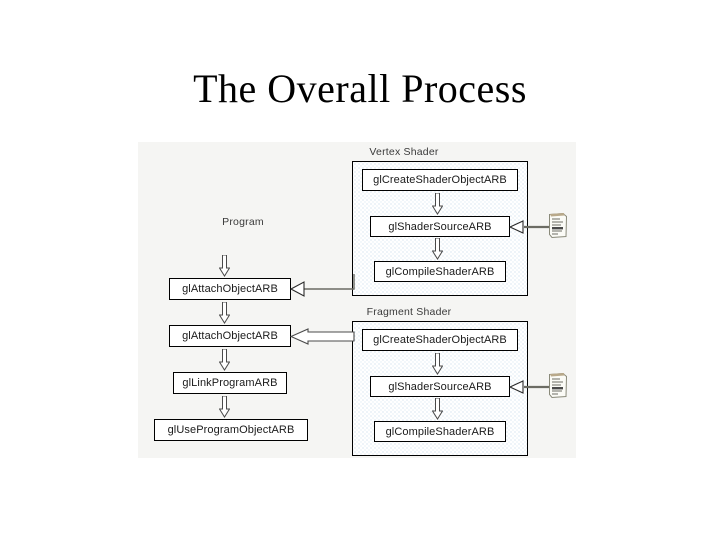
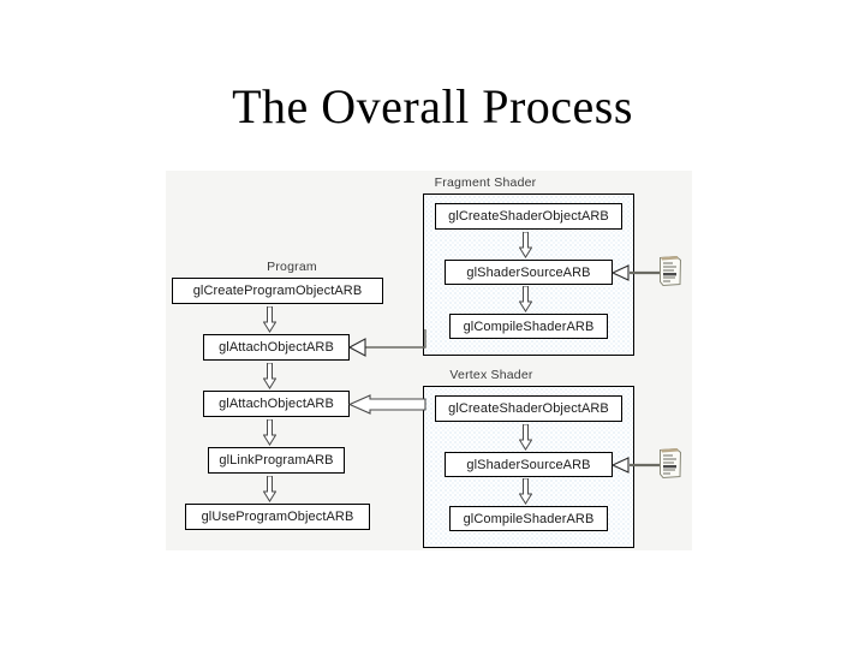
  The Overall Process
- Vertex Shader
+ Fragment Shader
  glCreateShaderObjectARB
  glShaderSourceARB
  glCompileShaderARB
- Fragment Shader
+ Vertex Shader
  glCreateShaderObjectARB
  glShaderSourceARB
  glCompileShaderARB
  Program
+ glCreateProgramObjectARB
  glAttachObjectARB
  glAttachObjectARB
  glLinkProgramARB
  glUseProgramObjectARB
